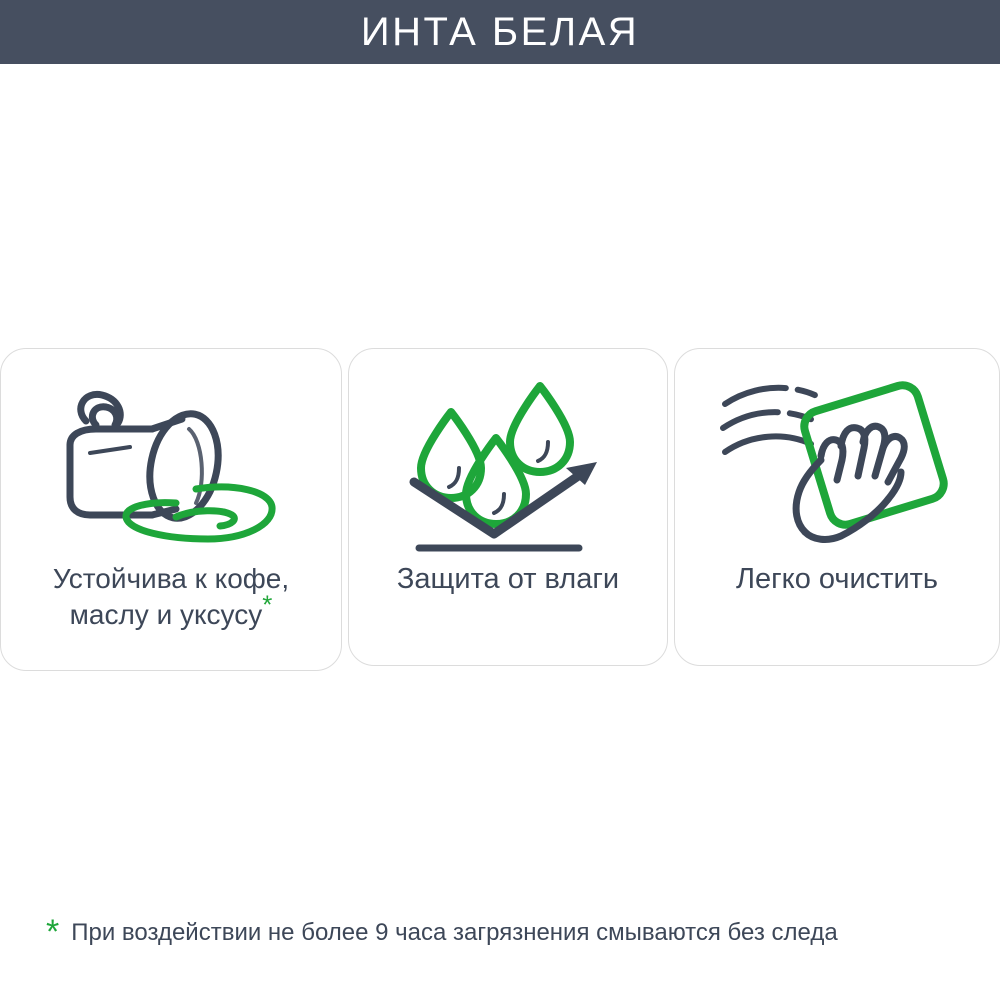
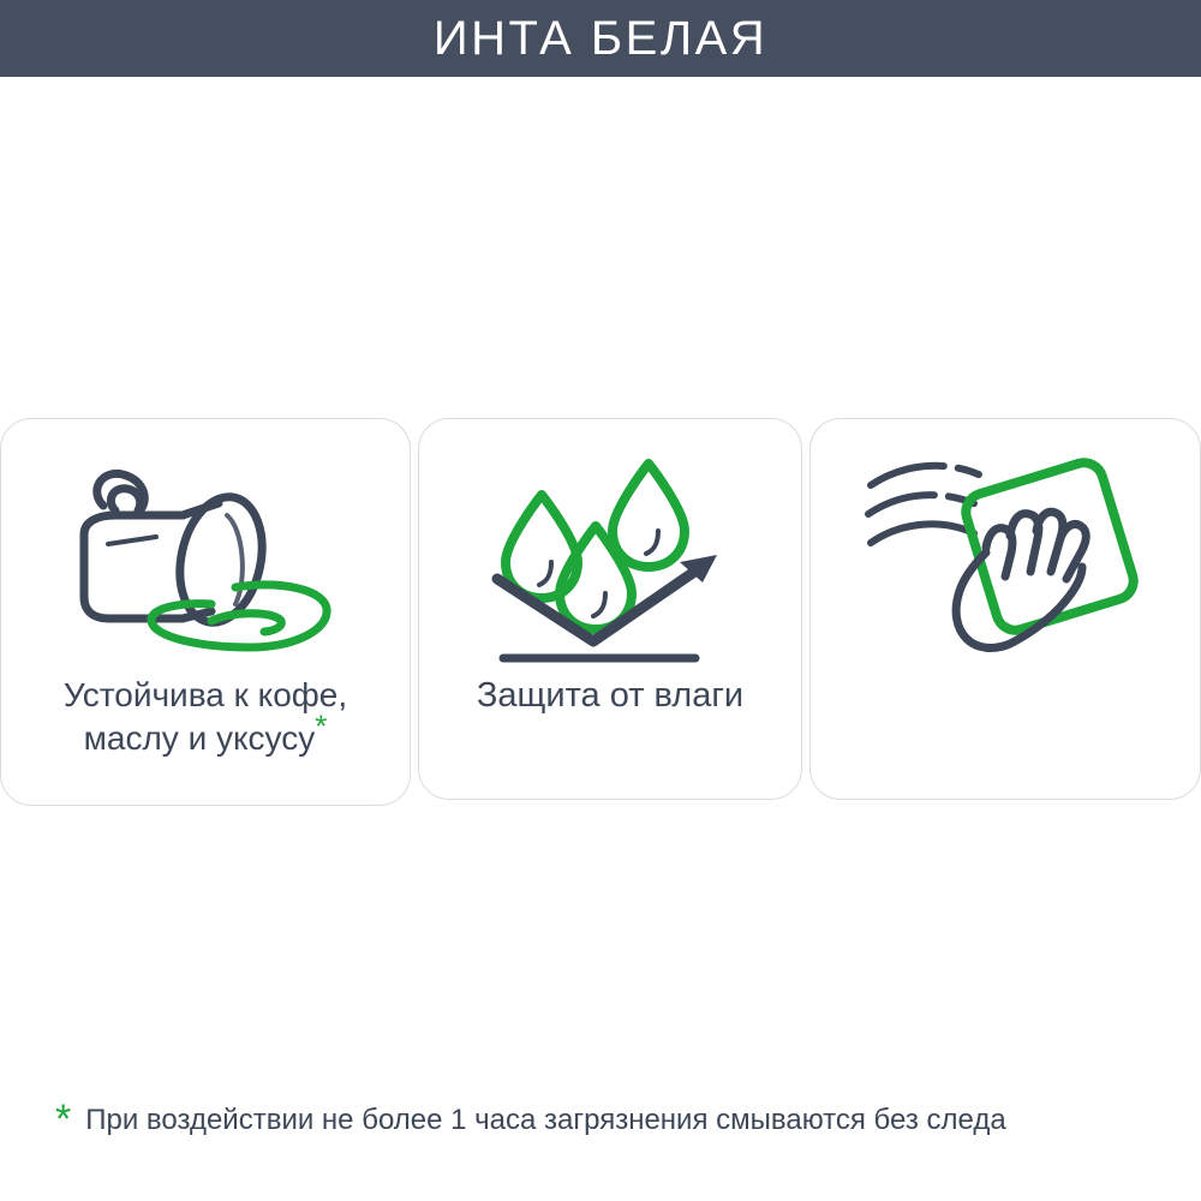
  ИНТА БЕЛАЯ
  Устойчива к кофе,
  маслу и уксусу*
  Защита от влаги
- Легко очистить
  *
- При воздействии не более 9 часа загрязнения смываются без следа
+ При воздействии не более 1 часа загрязнения смываются без следа
